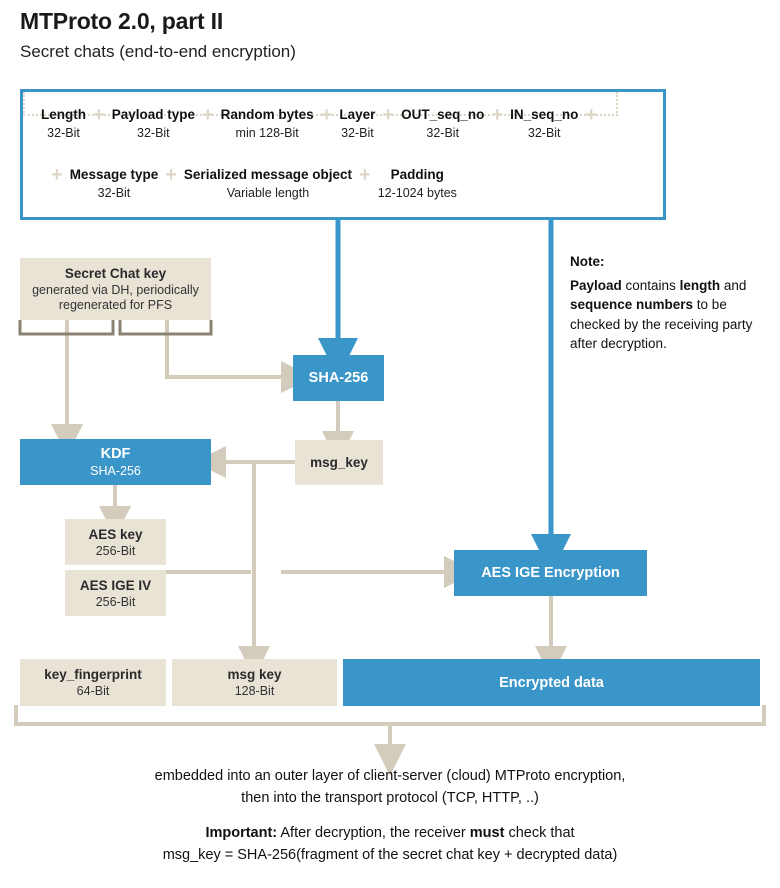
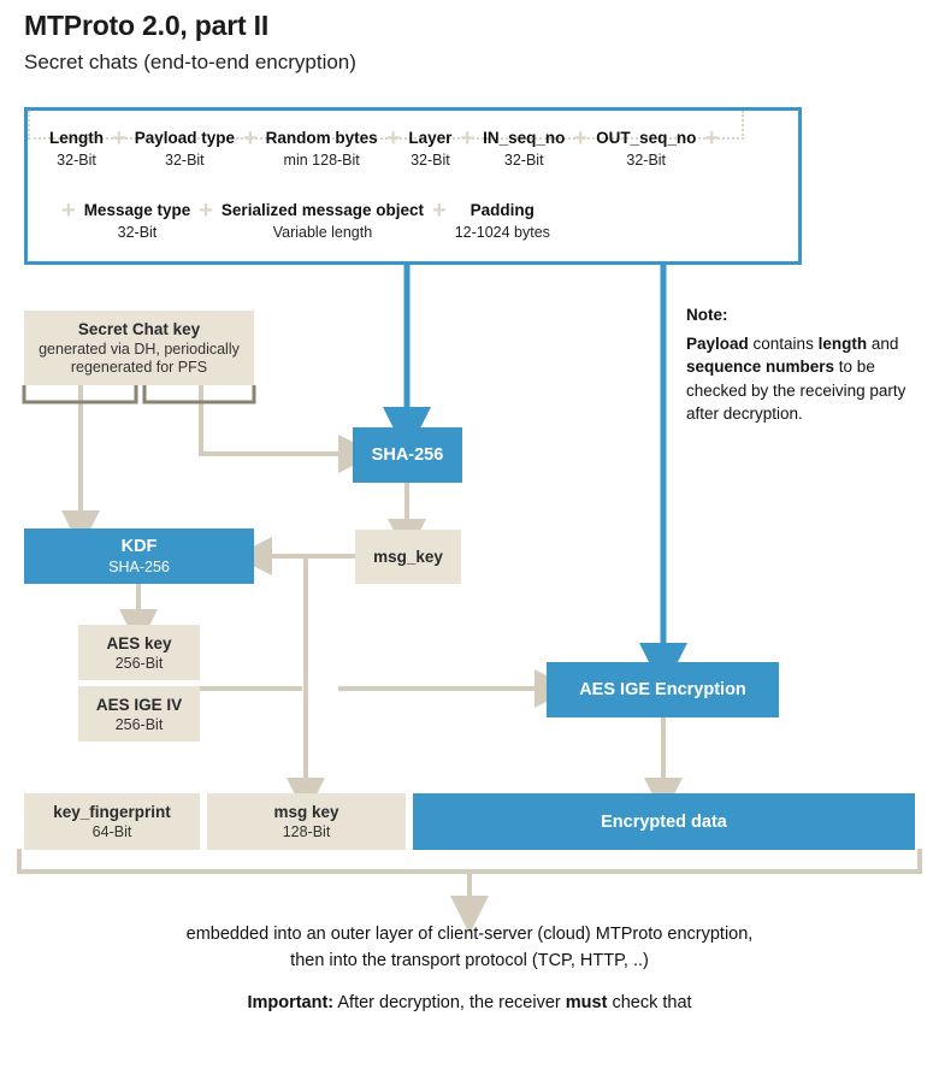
  MTProto 2.0, part II
  Secret chats (end-to-end encryption)
  Length
  32-Bit
  +
  Payload type
  32-Bit
  +
  Random bytes
  min 128-Bit
  +
  Layer
  32-Bit
  +
- OUT_seq_no
+ IN_seq_no
  32-Bit
  +
- IN_seq_no
+ OUT_seq_no
  32-Bit
  +
  +
  Message type
  32-Bit
  +
  Serialized message object
  Variable length
  +
  Padding
  12-1024 bytes
  Secret Chat key
  generated via DH, periodically
  regenerated for PFS
  SHA-256
  msg_key
  KDF
  SHA-256
  AES key
  256-Bit
  AES IGE IV
  256-Bit
  AES IGE Encryption
  key_fingerprint
  64-Bit
  msg key
  128-Bit
  Encrypted data
  Note:
  Payload contains length and sequence numbers to be checked by the receiving party after decryption.
  embedded into an outer layer of client-server (cloud) MTProto encryption,
  then into the transport protocol (TCP, HTTP, ..)
  Important: After decryption, the receiver must check that
- msg_key = SHA-256(fragment of the secret chat key + decrypted data)
